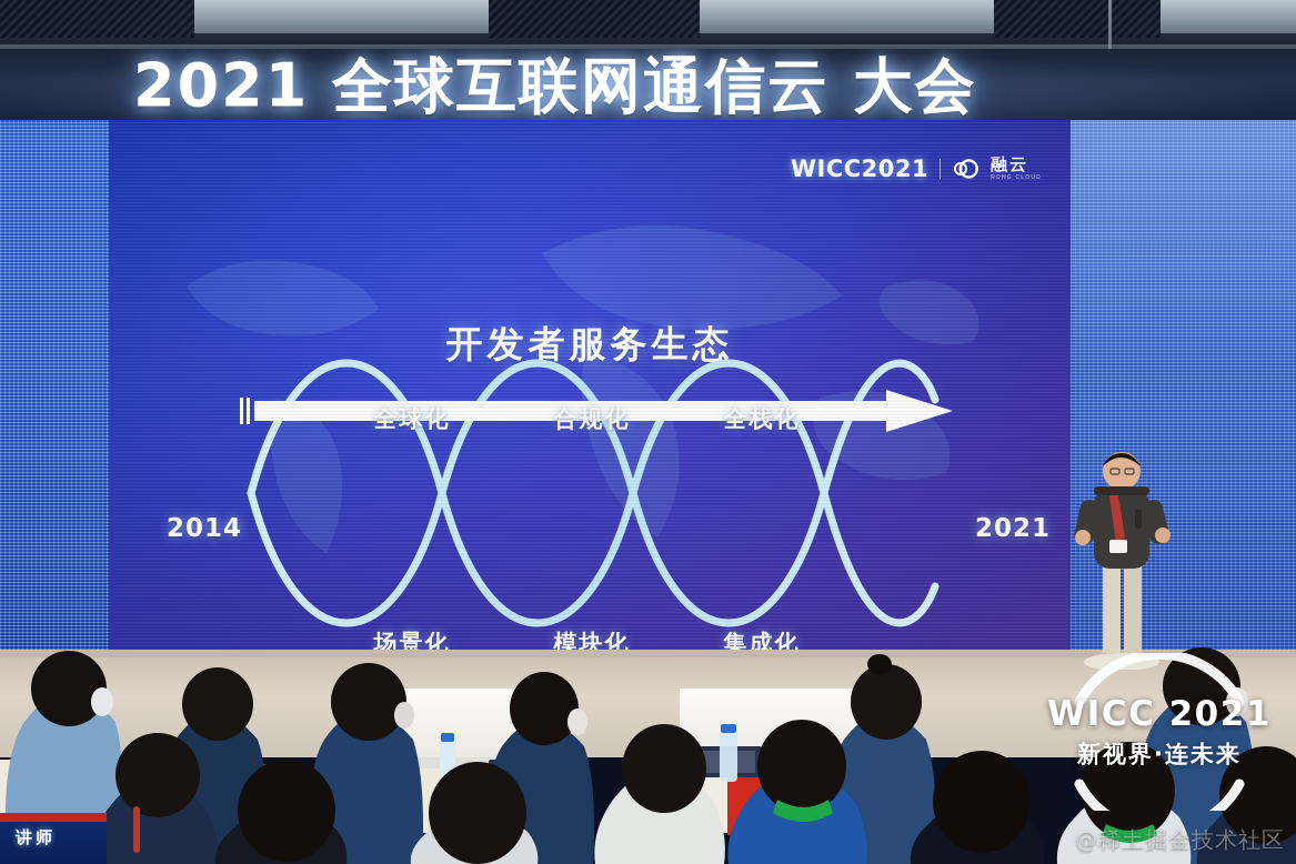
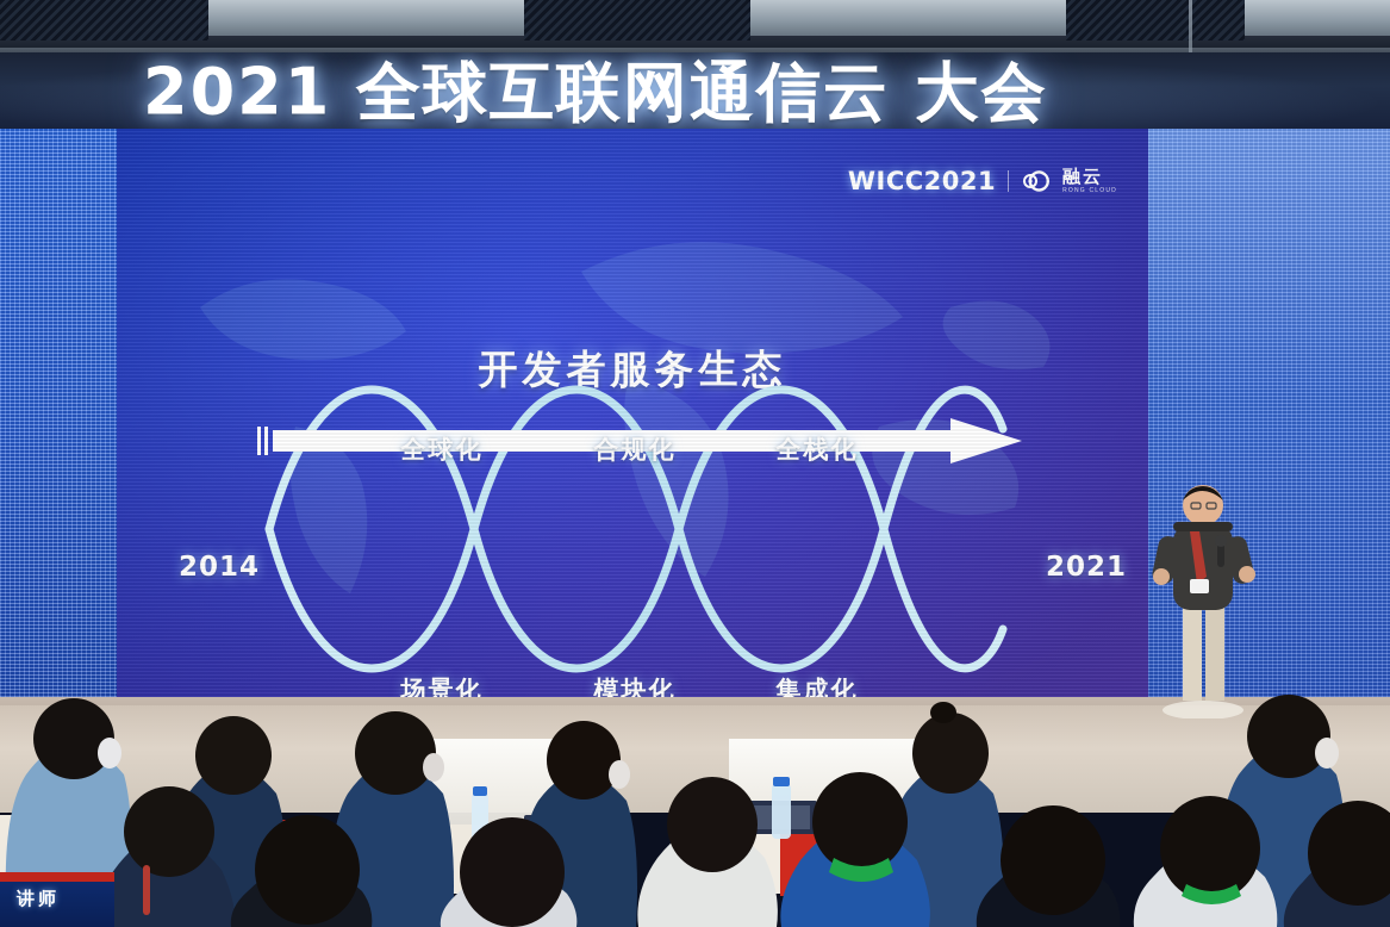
  2021 全球互联网通信云 大会
  讲师
- WICC 2021
- 新视界·连未来
- @稀土掘金技术社区
